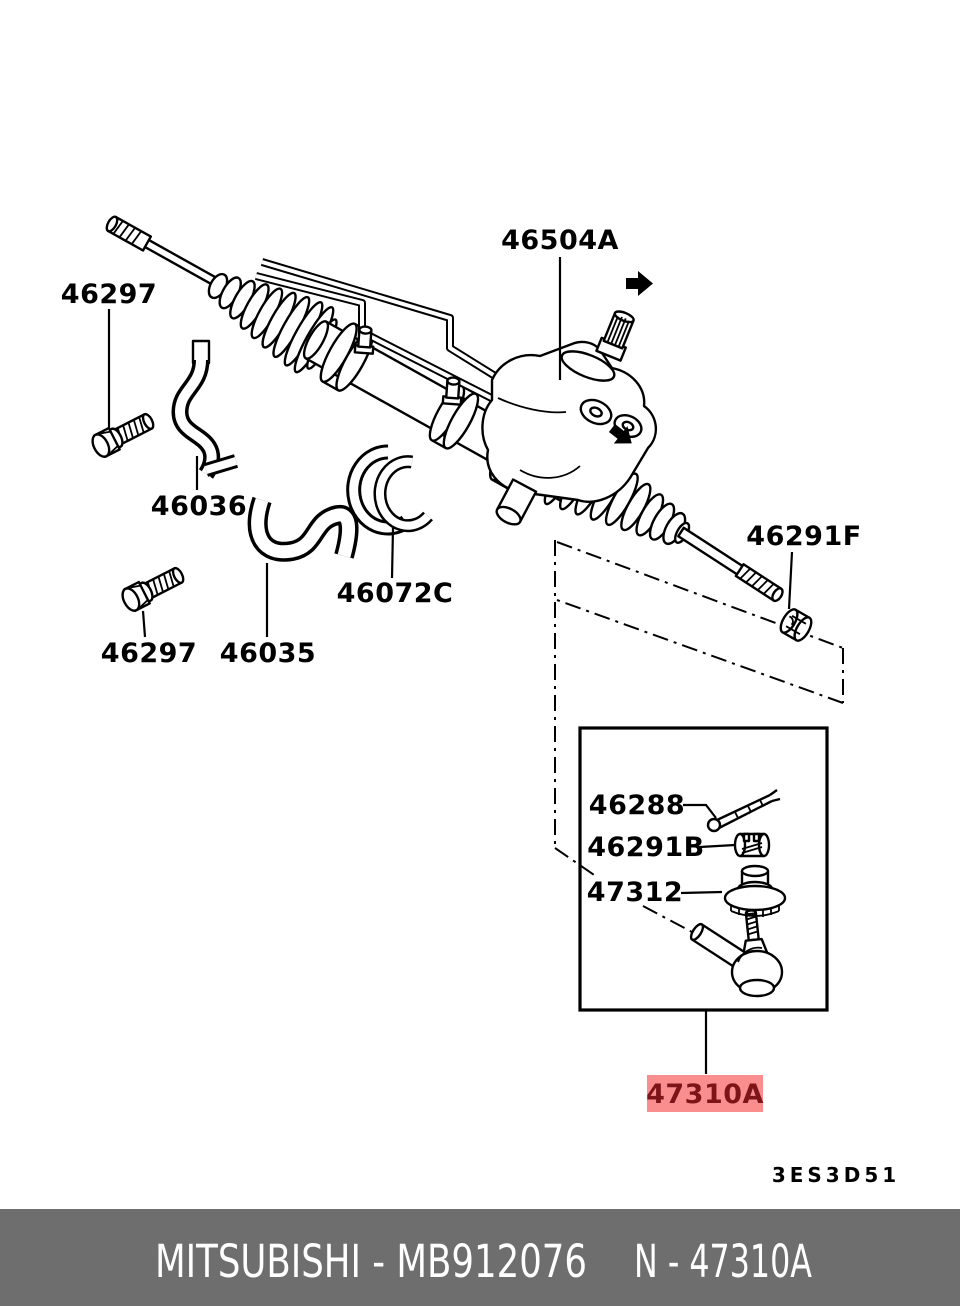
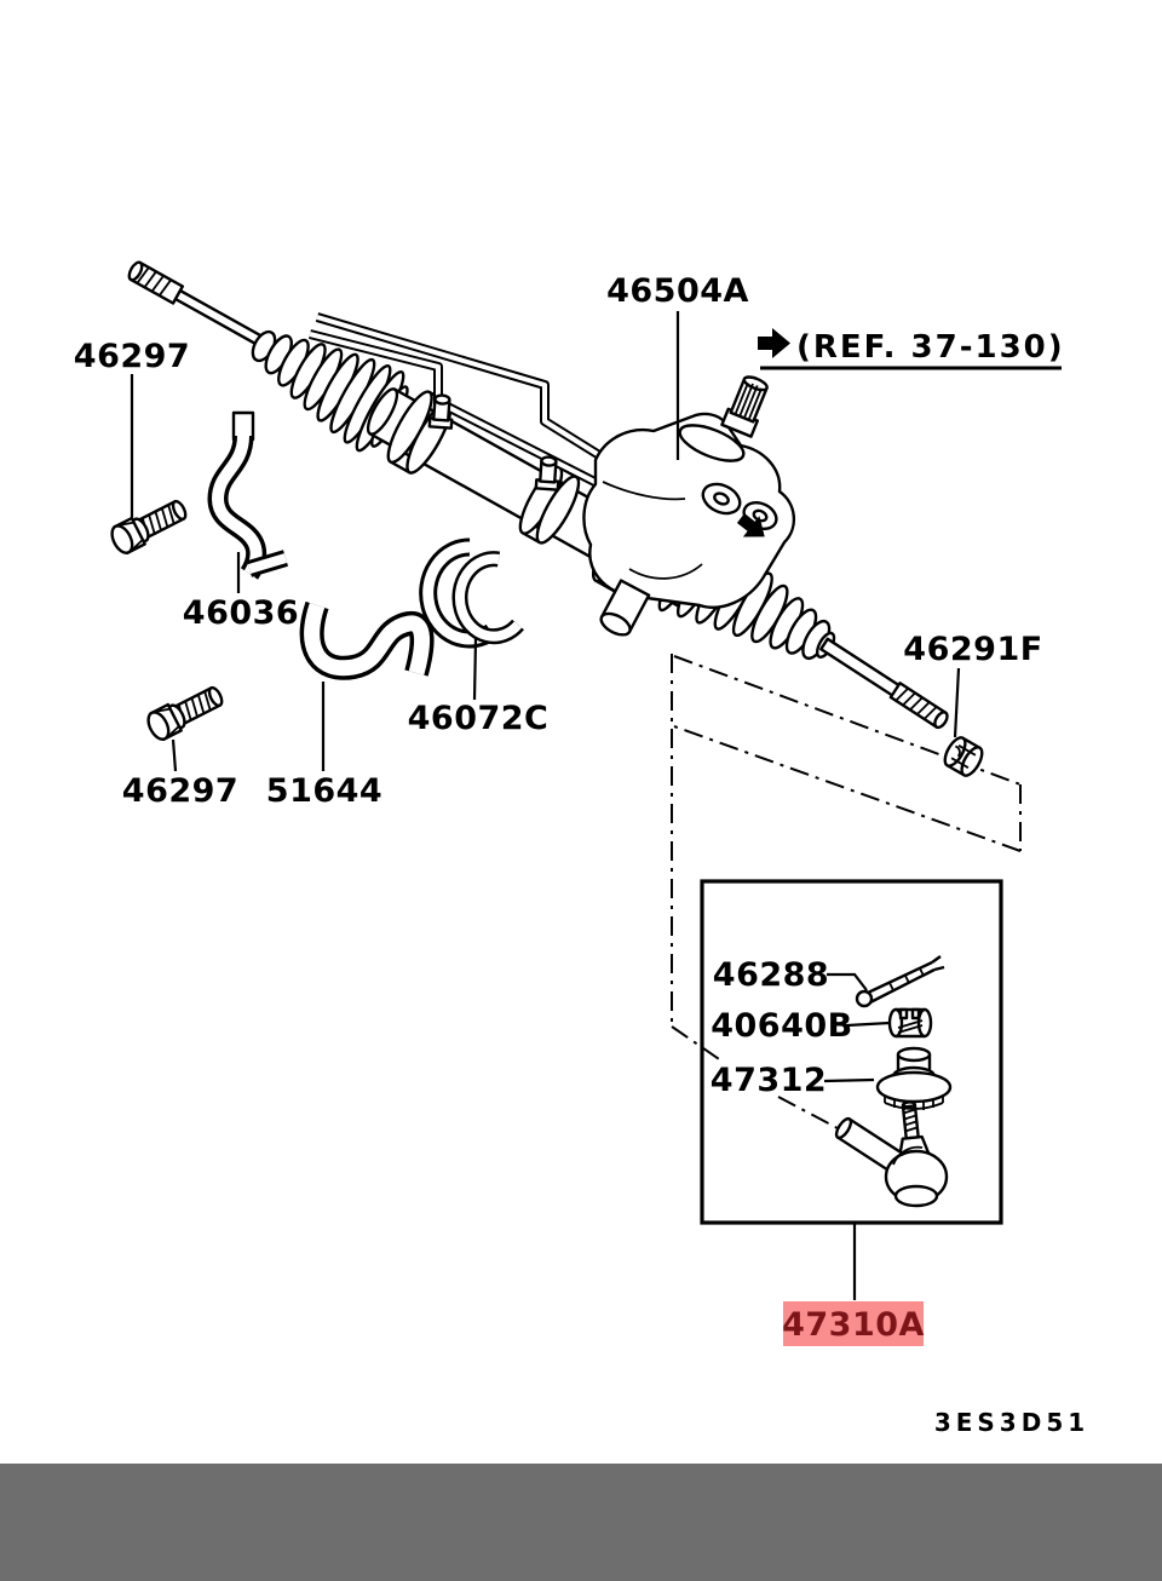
  46504A
+ (REF. 37-130)
  46297
  46036
  46072C
  46297
- 46035
+ 51644
  46291F
  46288
- 46291B
+ 40640B
  47312
  47310A
  3ES3D51
- MITSUBISHI - MB912076
- N - 47310A
